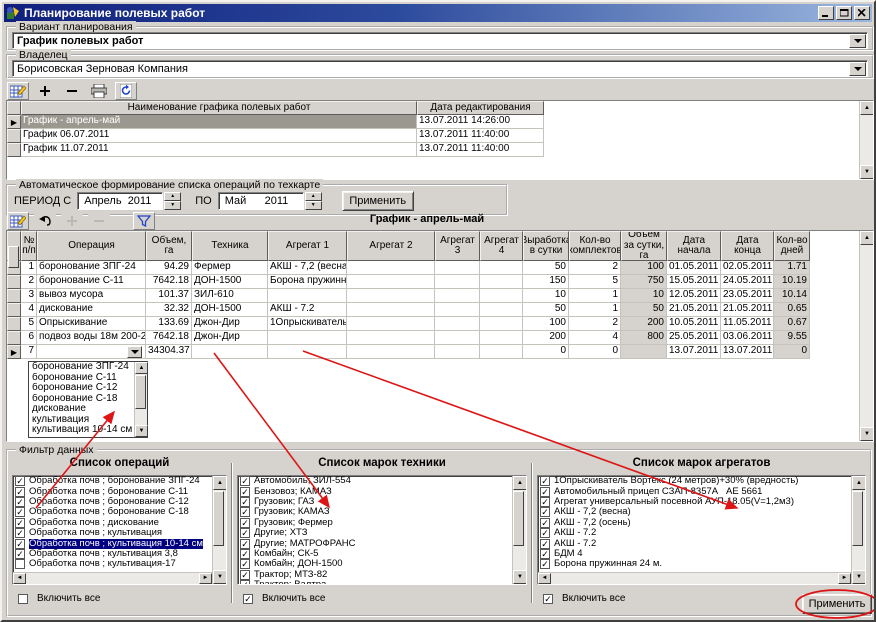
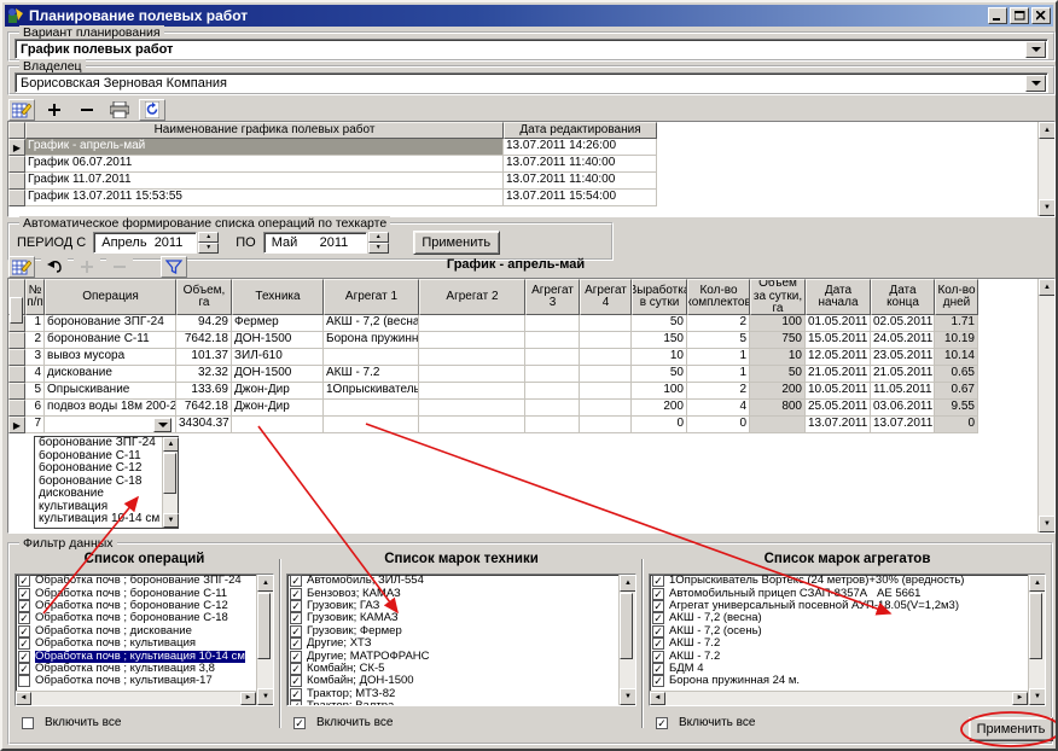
  Планирование полевых работ
  Вариант планирования
  График полевых работ
  Владелец
  Борисовская Зерновая Компания
  Наименование графика полевых работ
  Дата редактирования
  ▶
  График - апрель-май
  13.07.2011 14:26:00
  График 06.07.2011
  13.07.2011 11:40:00
  График 11.07.2011
  13.07.2011 11:40:00
+ График 13.07.2011 15:53:55
+ 13.07.2011 15:54:00
  Автоматическое формирование списка операций по техкарте
  ПЕРИОД С
  Апрель 2011
  ПО
  Май 2011
  Применить
  График - апрель-май
  № п/п
  Операция
  Объем, га
  Техника
  Агрегат 1
  Агрегат 2
  Агрегат 3
  Агрегат 4
  Выработк в сутки
  Кол-во комплектов
  Объем за сутки, га
  Дата начала
  Дата конца
  Кол-во дней
  1
  боронование ЗПГ-24
  94.29
  Фермер
  АКШ - 7,2 (весна
  50
  2
  100
  01.05.2011
  02.05.2011
  1.71
  2
  боронование С-11
  7642.18
  ДОН-1500
  Борона пружинн
  150
  5
  750
  15.05.2011
  24.05.2011
  10.19
  3
  вывоз мусора
  101.37
  ЗИЛ-610
  10
  1
  10
  12.05.2011
  23.05.2011
  10.14
  4
  дискование
  32.32
  ДОН-1500
  АКШ - 7.2
  50
  1
  50
  21.05.2011
  21.05.2011
  0.65
  5
  Опрыскивание
  133.69
  Джон-Дир
  1Опрыскиватель
  100
  2
  200
  10.05.2011
  11.05.2011
  0.67
  6
  подвоз воды 18м 200-2
  7642.18
  Джон-Дир
  200
  4
  800
  25.05.2011
  03.06.2011
  9.55
  ▶
  7
  34304.37
  0
  0
  13.07.2011
  13.07.2011
  0
  боронование ЗПГ-24
  боронование С-11
  боронование С-12
  боронование С-18
  дискование
  культивация
  культивация 1-14 см
  Фильтр данных
  Список операций
  ✓
  Обработка почв ; боронование ЗПГ-24
  ✓
  Обрботка почв ; боронование С-11
  ✓
  Обработка почв ; боронование С-12
  ✓
  Обработка почв ; боронование С-18
  ✓
  Обработка почв ; дискование
  ✓
  Обработка почв ; культивация
  ✓
  Обработка почв ; культивация 10-14 см
  ✓
  Обработка почв ; культивация 3,8
  Обработка почв ; культивация-17
  Включить все
  Список марок техники
  ✓
  Автомобиль ЗИЛ-554
  ✓
  Бензовоз; КАМАЗ
  ✓
  Грузовик; ГАЗ
  ✓
  Грузовик; КАМАЗ
  ✓
  Грузовик; Фермер
  ✓
  Другие; ХТЗ
  ✓
  Другие; МАТРОФРАНС
  ✓
  Комбайн; СК-5
  ✓
  Комбайн; ДОН-1500
  ✓
  Трактор; МТЗ-82
  ✓
  Включить все
  Список марок агрегатов
  ✓
  1Опрыскиватель Вортек (24 метров)+30% (вредность)
  ✓
  Автомобильный прицеп СЗАП8357А АЕ 5661
  ✓
  Агрегат универсальный посевной АУ-18.05(V=1,2м3)
  ✓
  АКШ - 7,2 (весна)
  ✓
  АКШ - 7,2 (осень)
  ✓
  АКШ - 7.2
  ✓
  АКШ - 7.2
  ✓
  БДМ 4
  ✓
  Борона пружинная 24 м.
  ✓
  Включить все
  Применить
